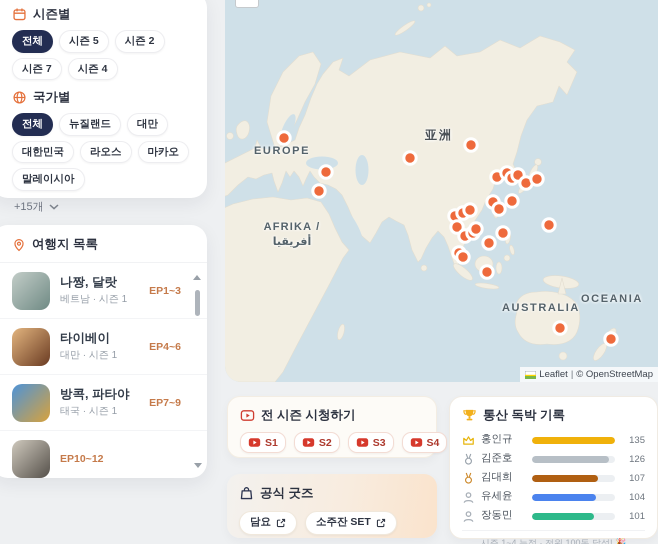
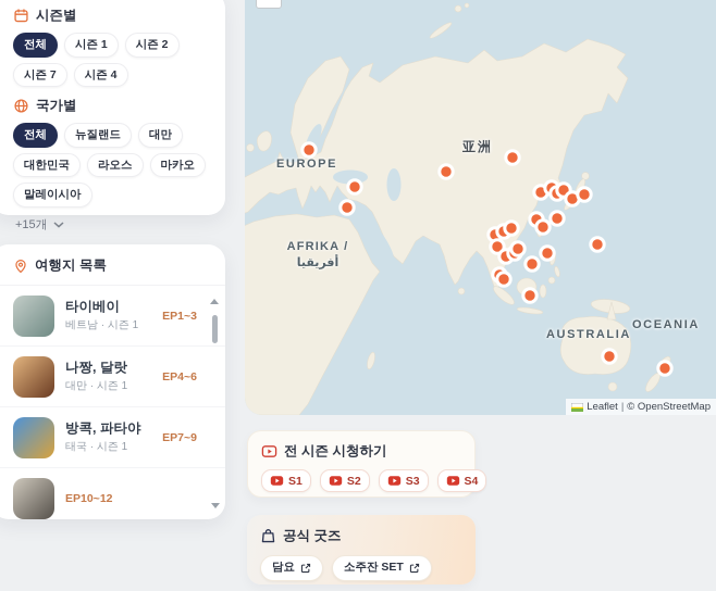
  시즌별
  전체
- 시즌 5
+ 시즌 1
  시즌 2
  시즌 7
  시즌 4
  국가별
  전체
  뉴질랜드
  대만
  대한민국
  라오스
  마카오
  말레이시아
  +15개
  여행지 목록
- 나짱, 달랏
+ 타이베이
  베트남 · 시즌 1
  EP1~3
- 타이베이
+ 나짱, 달랏
  대만 · 시즌 1
  EP4~6
  방콕, 파타야
  태국 · 시즌 1
  EP7~9
  EP10~12
  EUROPE
  亚洲
  AFRIKA /
  أفريقيا
  AUSTRALIA
  OCEANIA
  Leaflet
  |
  © OpenStreetMap
  전 시즌 시청하기
  S1
  S2
  S3
  S4
  공식 굿즈
  담요
  소주잔 SET
- 통산 독박 기록
- 홍인규
- 135
- 김준호
- 126
- 김대희
- 107
- 유세윤
- 104
- 장동민
- 101
- 시즌 1~4 누적 · 전원 100독 달성! 🎉
